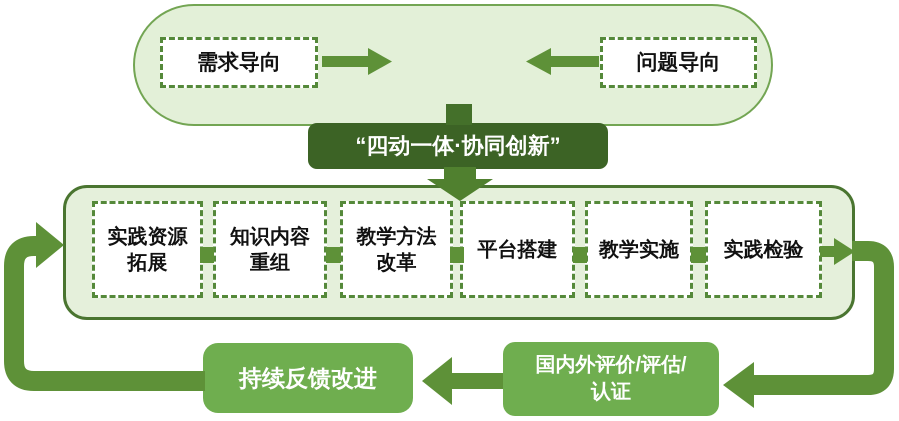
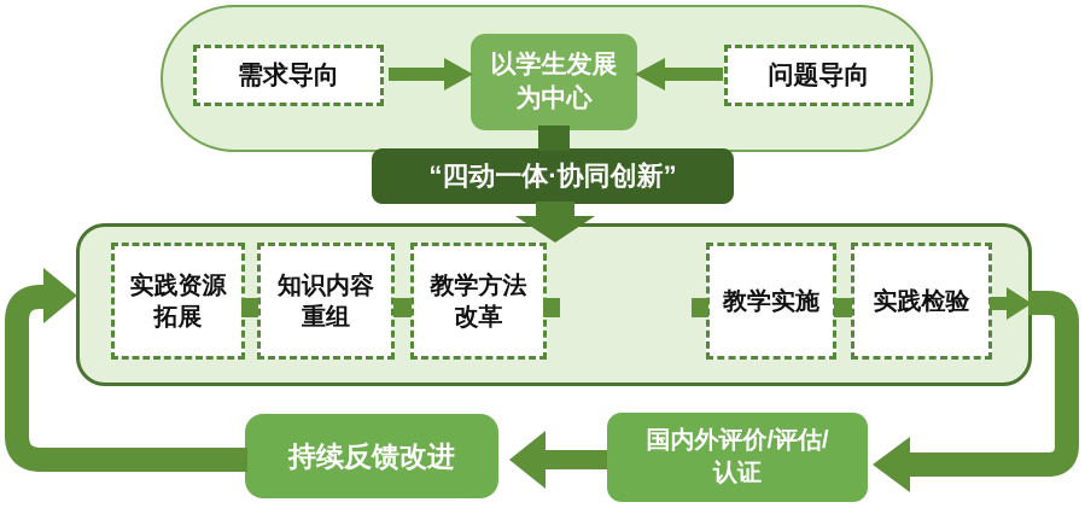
  需求导向
+ 以学生发展
+ 为中心
  问题导向
  “四动一体·协同创新”
  实践资源
  拓展
  知识内容
  重组
  教学方法
  改革
- 平台搭建
  教学实施
  实践检验
  国内外评价/评估/
  认证
  持续反馈改进
